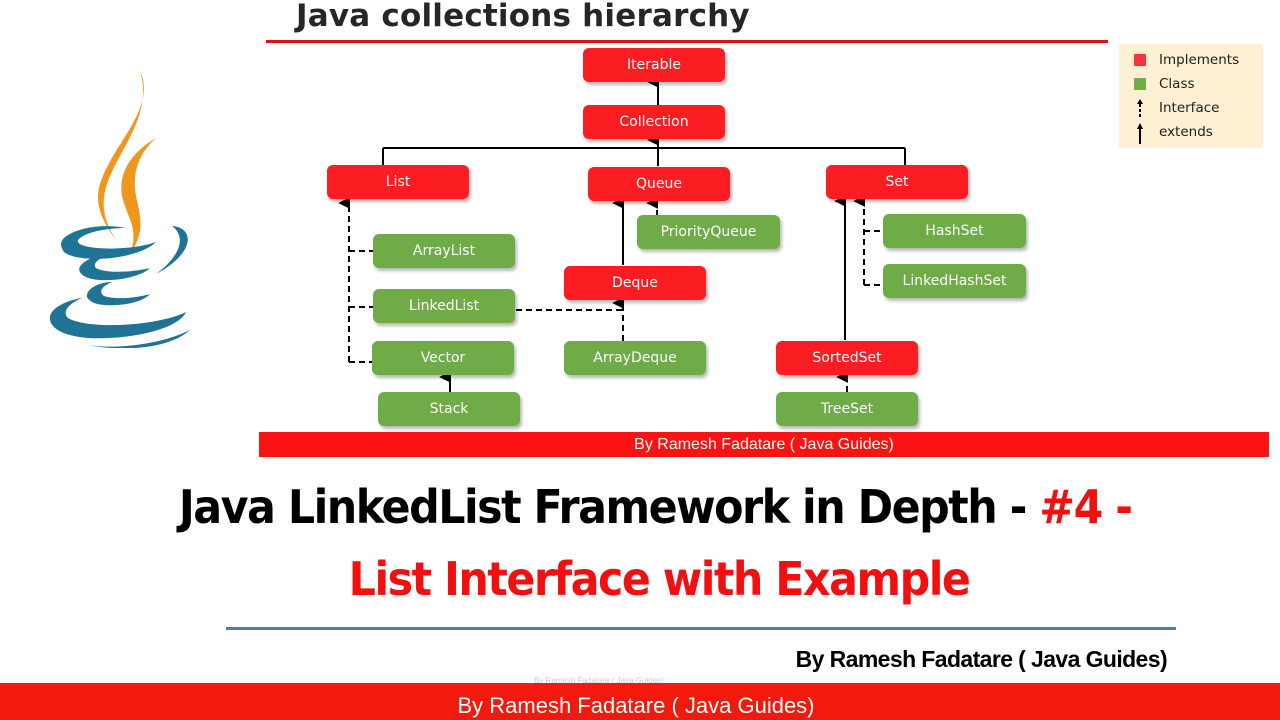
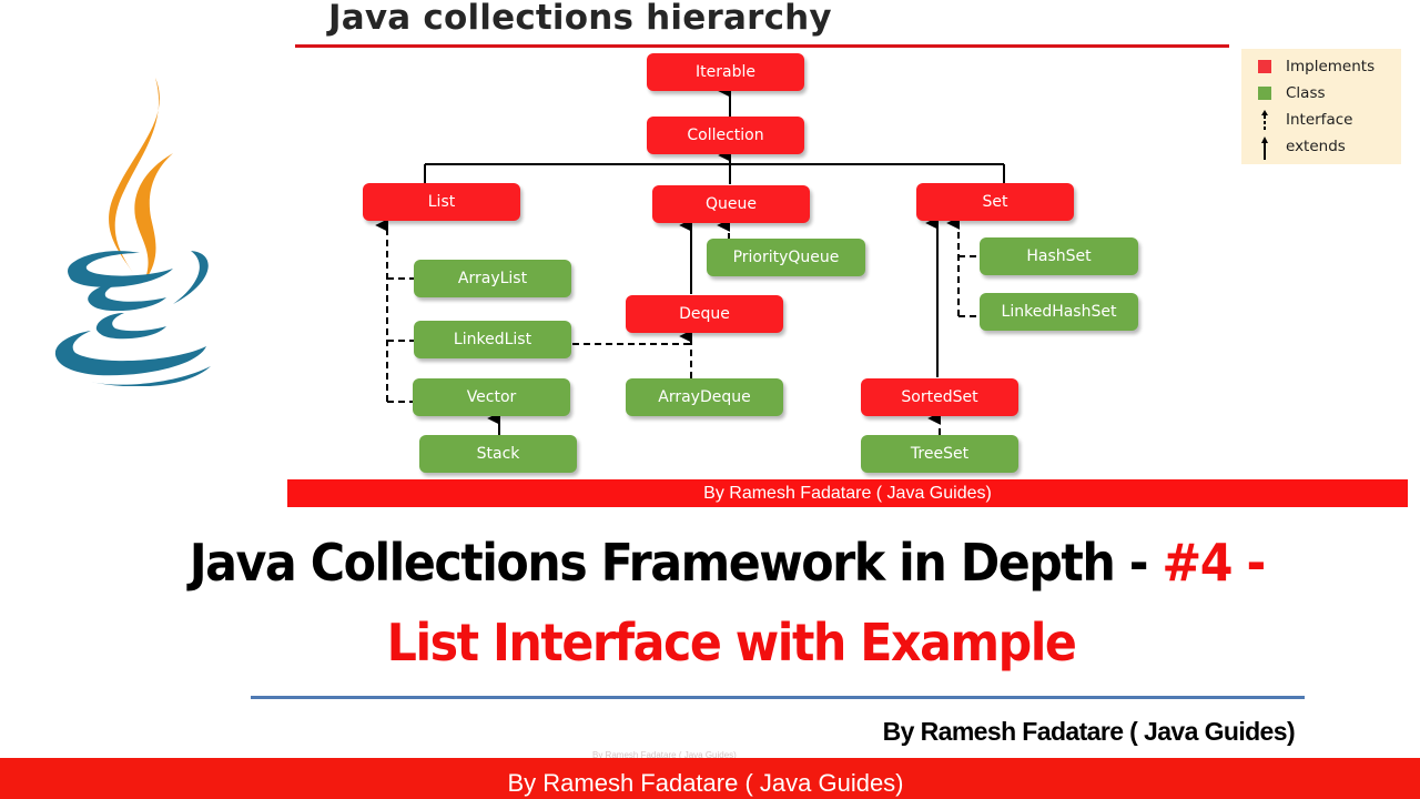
  Java collections hierarchy
  Iterable
  Collection
  List
  Queue
  Set
  PriorityQueue
  Deque
  ArrayDeque
  ArrayList
  LinkedList
  Vector
  Stack
  HashSet
  LinkedHashSet
  SortedSet
  TreeSet
  Implements
  Class
  Interface
  extends
  By Ramesh Fadatare ( Java Guides)
- Java LinkedList Framework in Depth - #4 -
+ Java Collections Framework in Depth - #4 -
  List Interface with Example
  By Ramesh Fadatare ( Java Guides)
  By Ramesh Fadatare ( Java Guides)
  By Ramesh Fadatare ( Java Guides)
